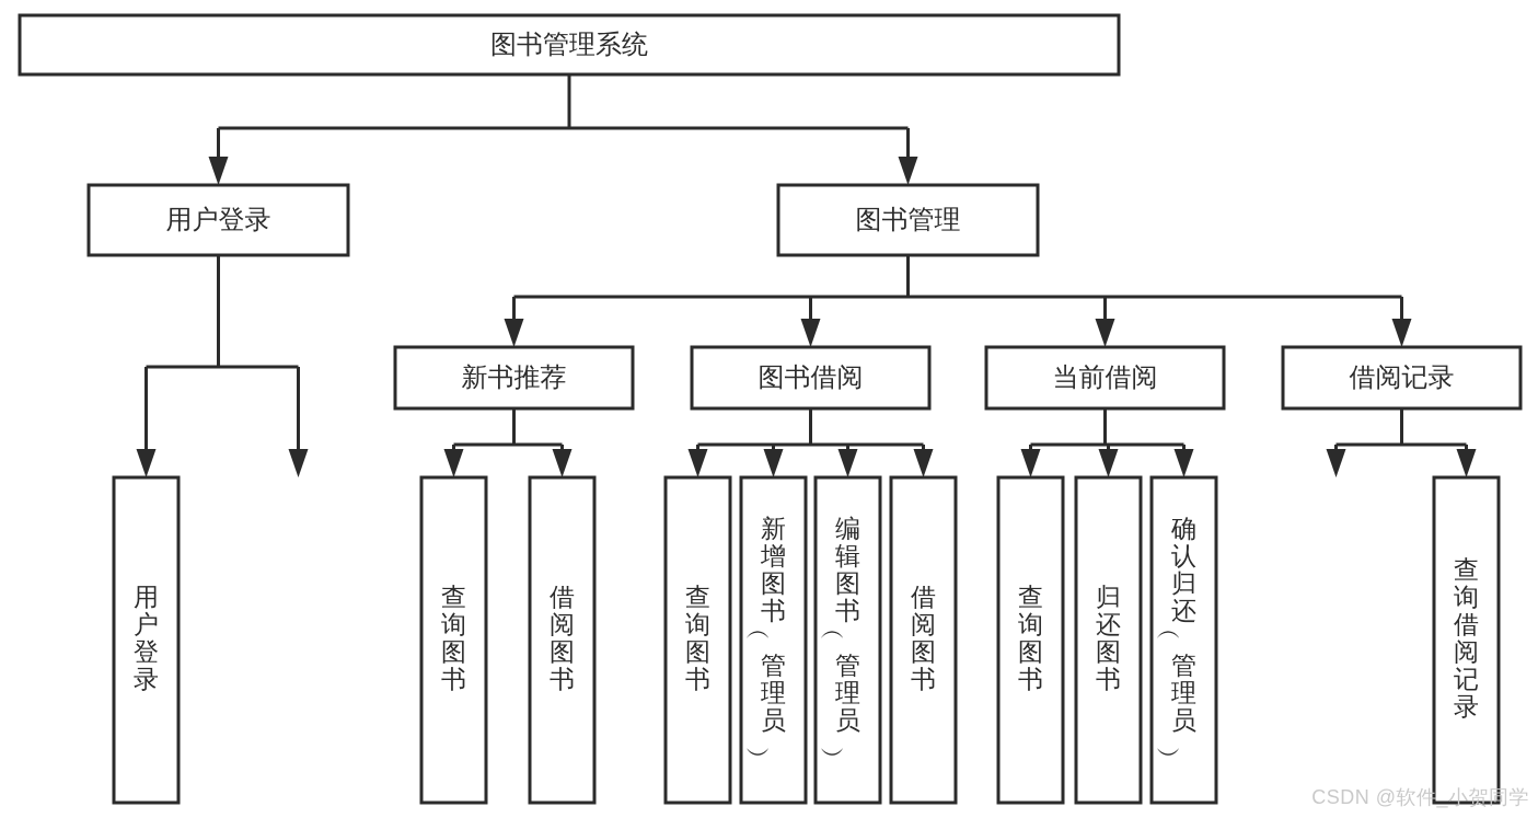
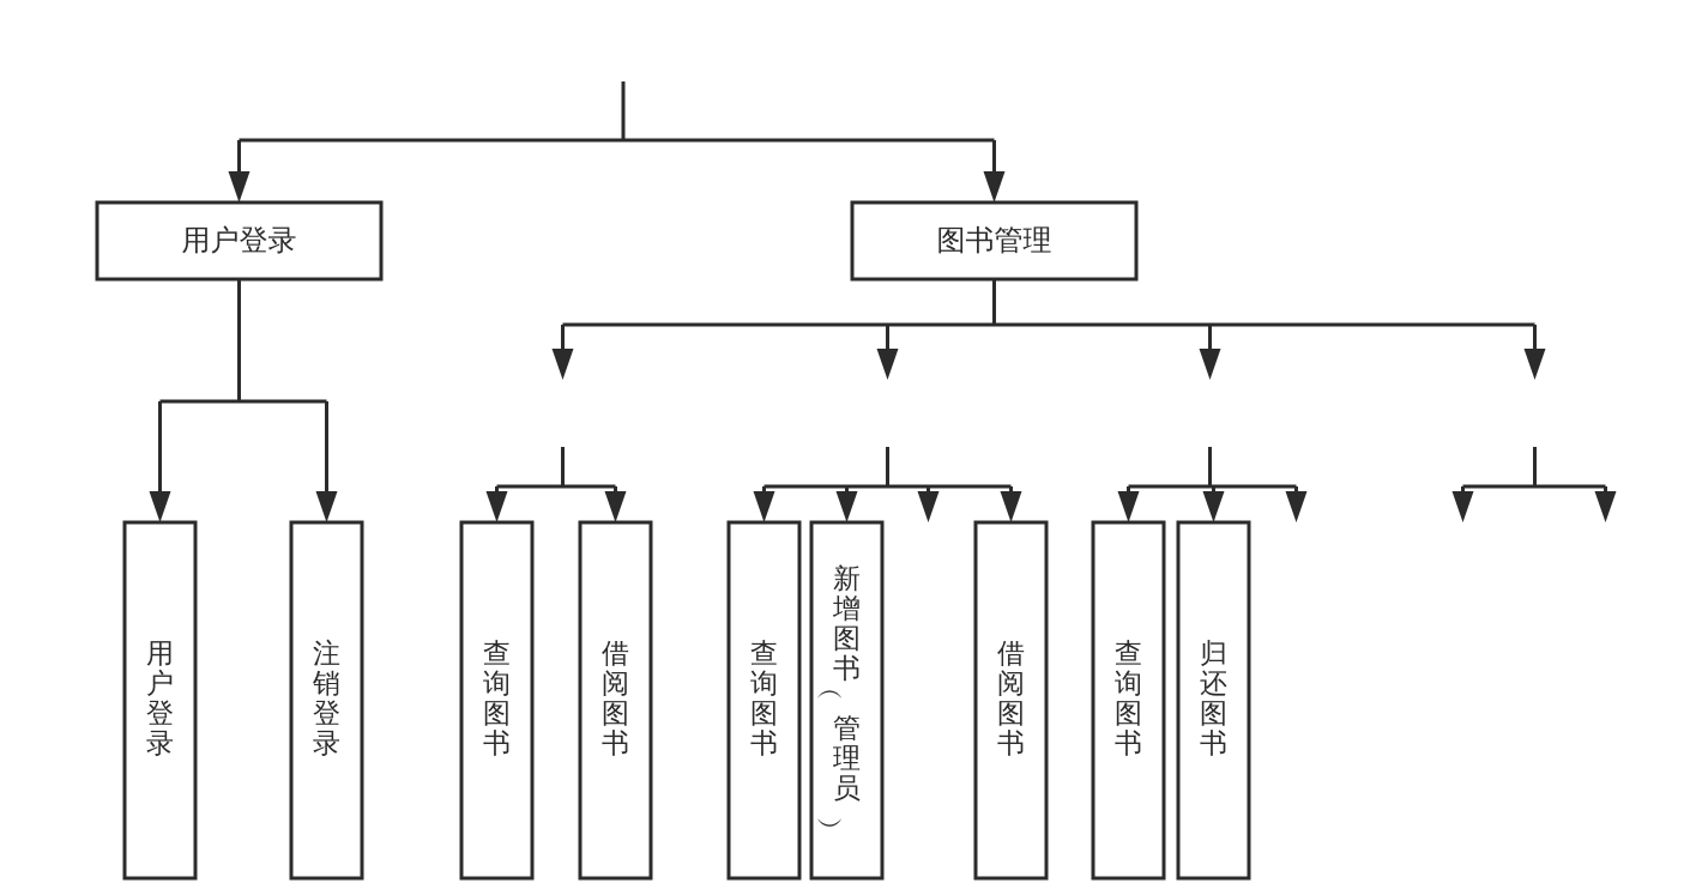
- 图书管理系统
  用户登录
  图书管理
- 新书推荐
- 图书借阅
- 当前借阅
- 借阅记录
  用户登录
+ 注销登录
  查询图书
  借阅图书
  查询图书
  新增图书管理员
- 编辑图书管理员
  借阅图书
  查询图书
  归还图书
- 确认归还管理员
- 查询借阅记录
- CSDN @软件_小贺同学
